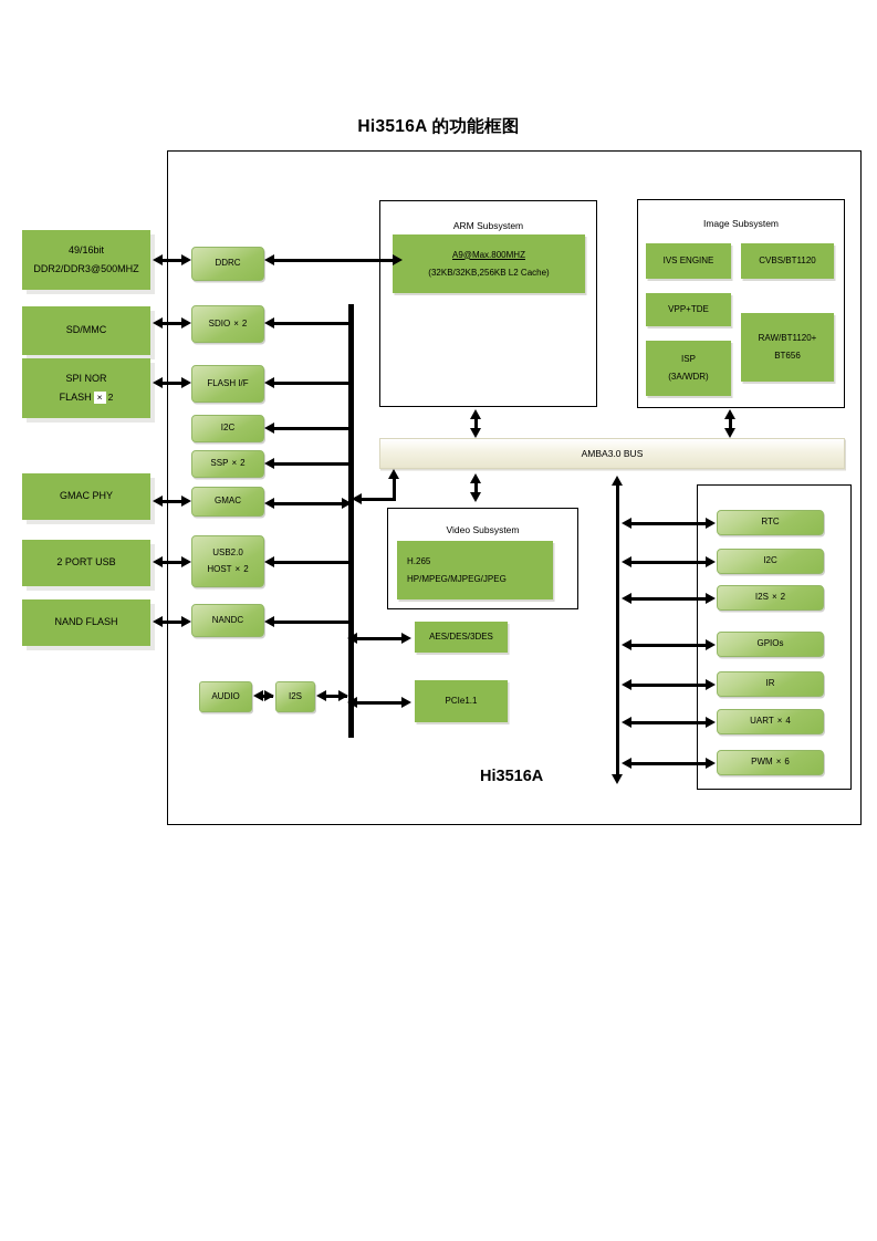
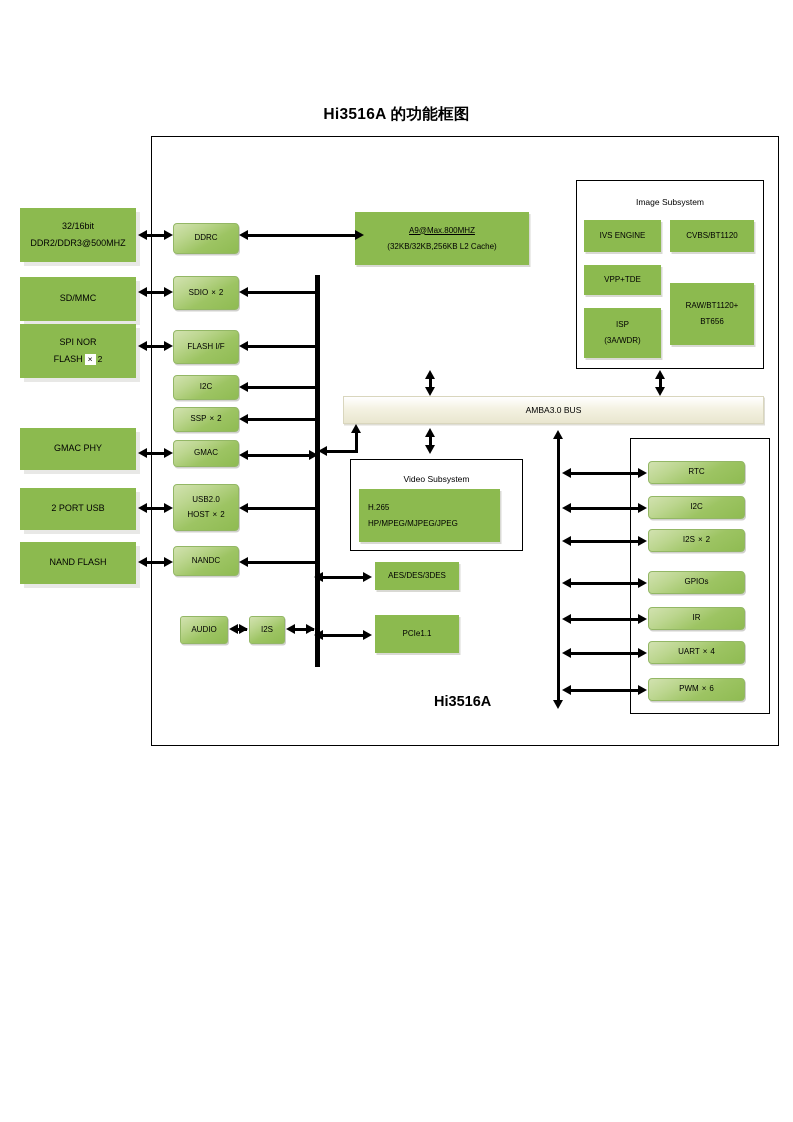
  Hi3516A 的功能框图
  Hi3516A
- 49/16bit
+ 32/16bit
  DDR2/DDR3@500MHZ
  SD/MMC
  SPI NOR
  FLASH
  ×
  2
  GMAC PHY
  2 PORT USB
  NAND FLASH
  DDRC
  SDIO
  ×
  2
  FLASH I/F
  I2C
  SSP
  ×
  2
  GMAC
  USB2.0
  HOST
  ×
  2
  NANDC
  AUDIO
  I2S
- ARM Subsystem
  A9@Max.800MHZ
  (32KB/32KB,256KB L2 Cache)
  Image Subsystem
  IVS ENGINE
  CVBS/BT1120
  VPP+TDE
  RAW/BT1120+
  BT656
  ISP
  (3A/WDR)
  AMBA3.0 BUS
  Video Subsystem
  H.265
  HP/MPEG/MJPEG/JPEG
  AES/DES/3DES
  PCIe1.1
  RTC
  I2C
  I2S
  ×
  2
  GPIOs
  IR
  UART
  ×
  4
  PWM
  ×
  6
